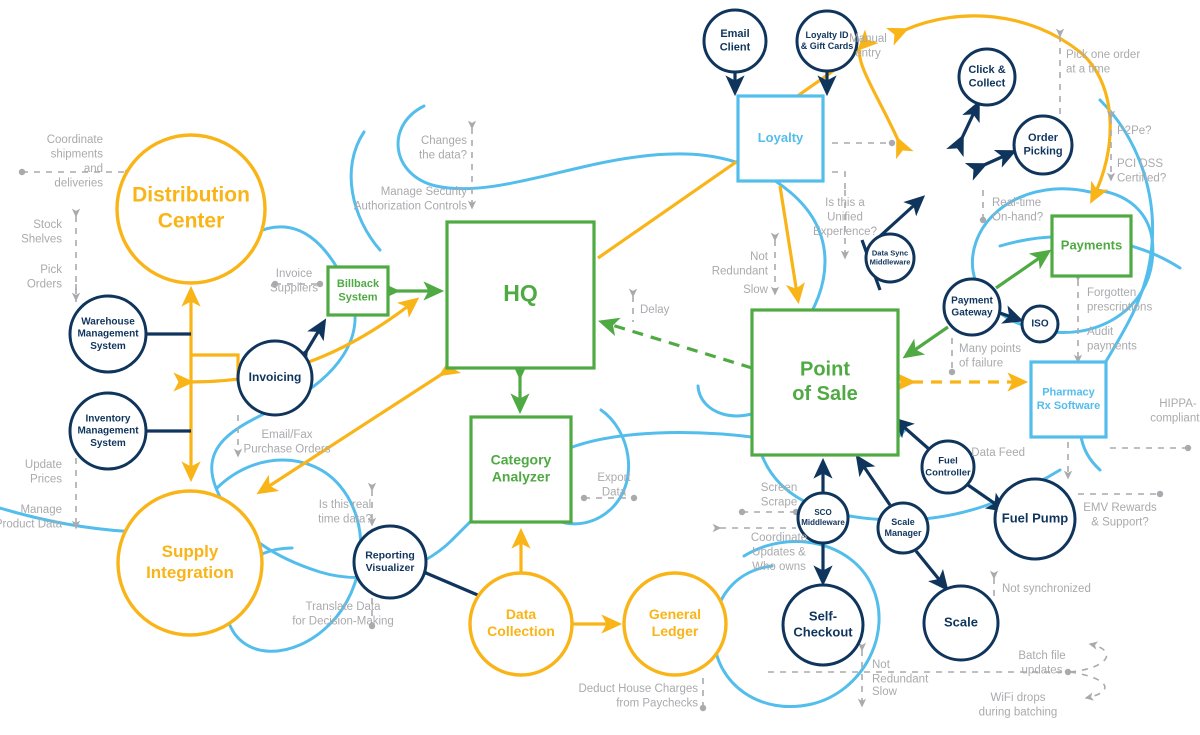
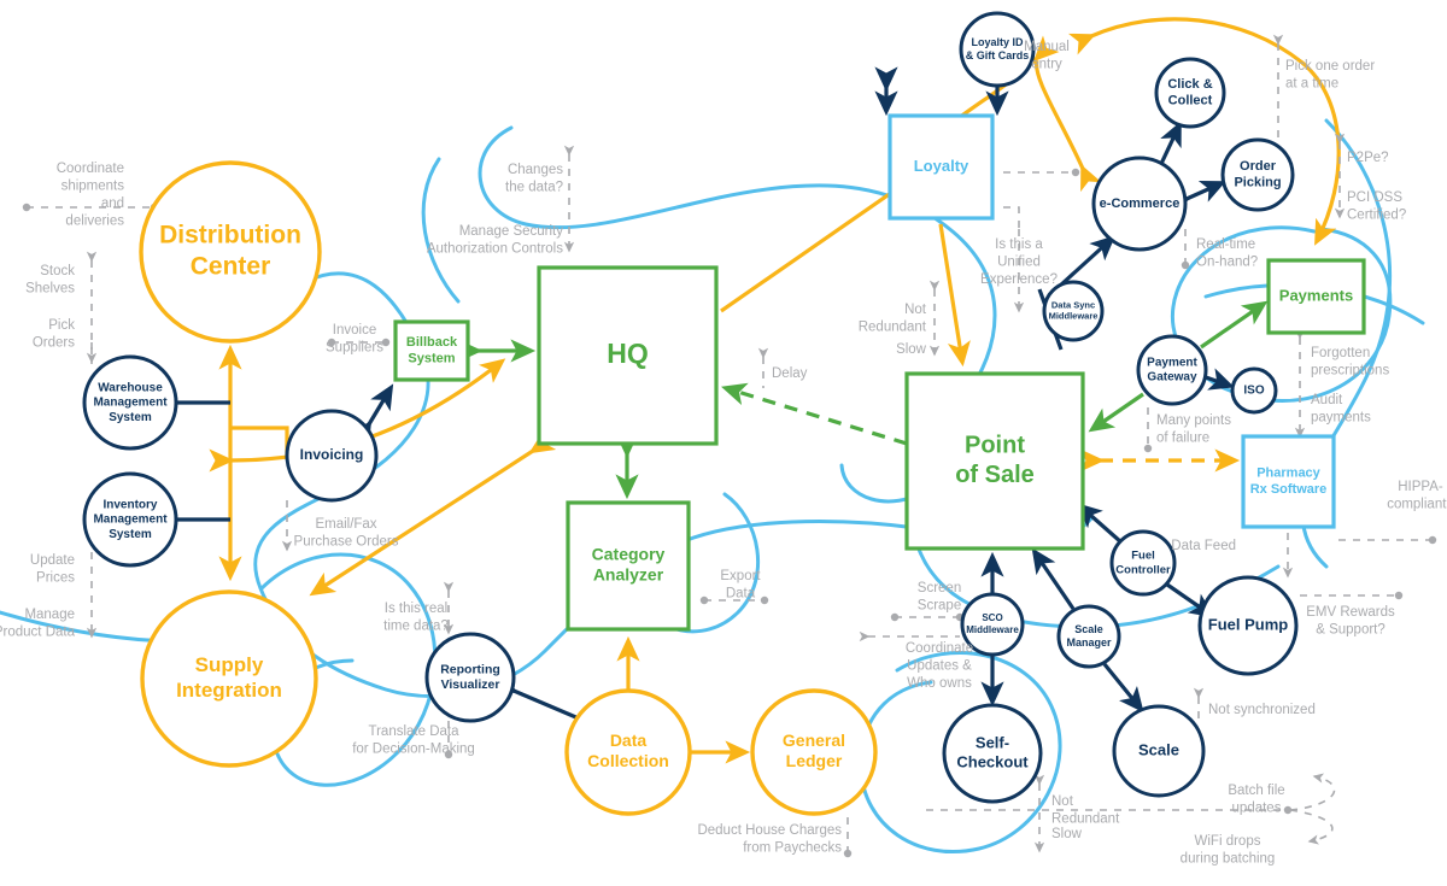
  Distribution
  Center
  Warehouse
  Management
  System
  Inventory
  Management
  System
  Supply
  Integration
  Invoicing
  Billback
  System
  HQ
  Category
  Analyzer
  Reporting
  Visualizer
  Data
  Collection
  General
  Ledger
- Email
- Client
  Loyalty ID
  & Gift Cards
  Loyalty
  Click &
  Collect
+ e-Commerce
  Order
  Picking
  Payments
  Data Sync
  Middleware
  Payment
  Gateway
  ISO
  Point
  of Sale
  Pharmacy
  Rx Software
  Fuel
  Controller
  Fuel Pump
  SCO
  Middleware
  Scale
  Manager
  Self-
  Checkout
  Scale
  Coordinate
  shipments
  and
  deliveries
  Stock
  Shelves
  Pick
  Orders
  Update
  Prices
  Manage
  roduct Data
  Invoice
  Suppliers
  Email/Fax
  Purchase Orders
  Changes
  the data?
  Manage Security
  Authorization Controls
  Delay
  Export
  Data
  Is this real
  time data?
  Translate Data
  for Decision-Making
  Deduct House Charges
  from Paychecks
  Manual
  entry
  Is this a
  Unified
  Experience?
  Not
  Redundant
  Slow
  Pick one order
  at a time
  P2Pe?
  PCI DSS
  Certified?
  Real-time
  On-hand?
  Forgotten
  prescriptions
  Audit
  payments
  Many points
  of failure
  HIPPA-
  compliant
  Data Feed
  EMV Rewards
  & Support?
  Screen
  Scrape
  Coordinate
  Updates &
  Who owns
  Not synchronized
  Not
  Redundant
  Slow
  Batch file
  updates
  WiFi drops
  during batching
